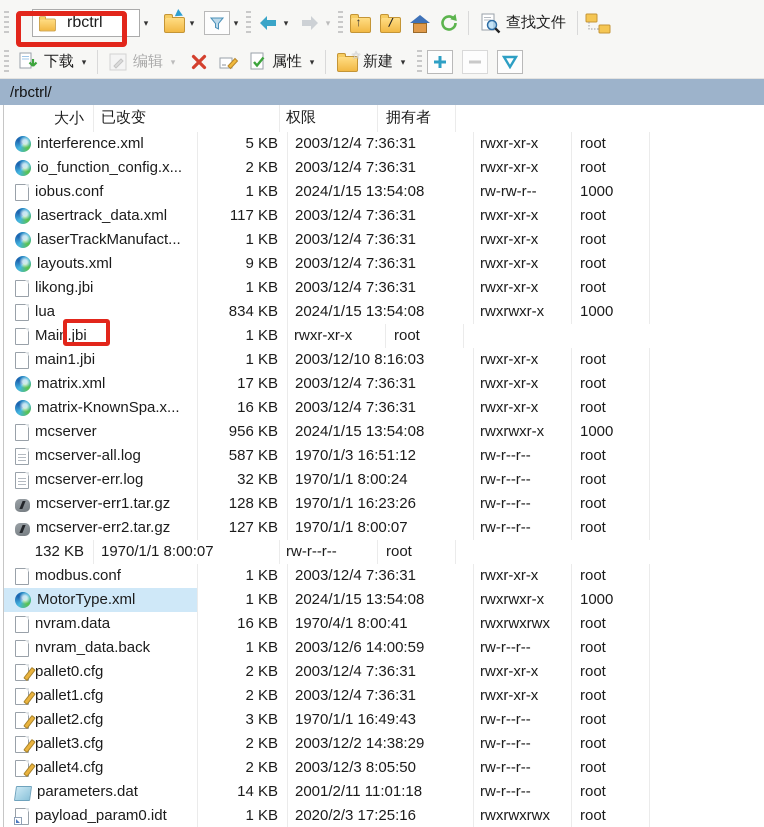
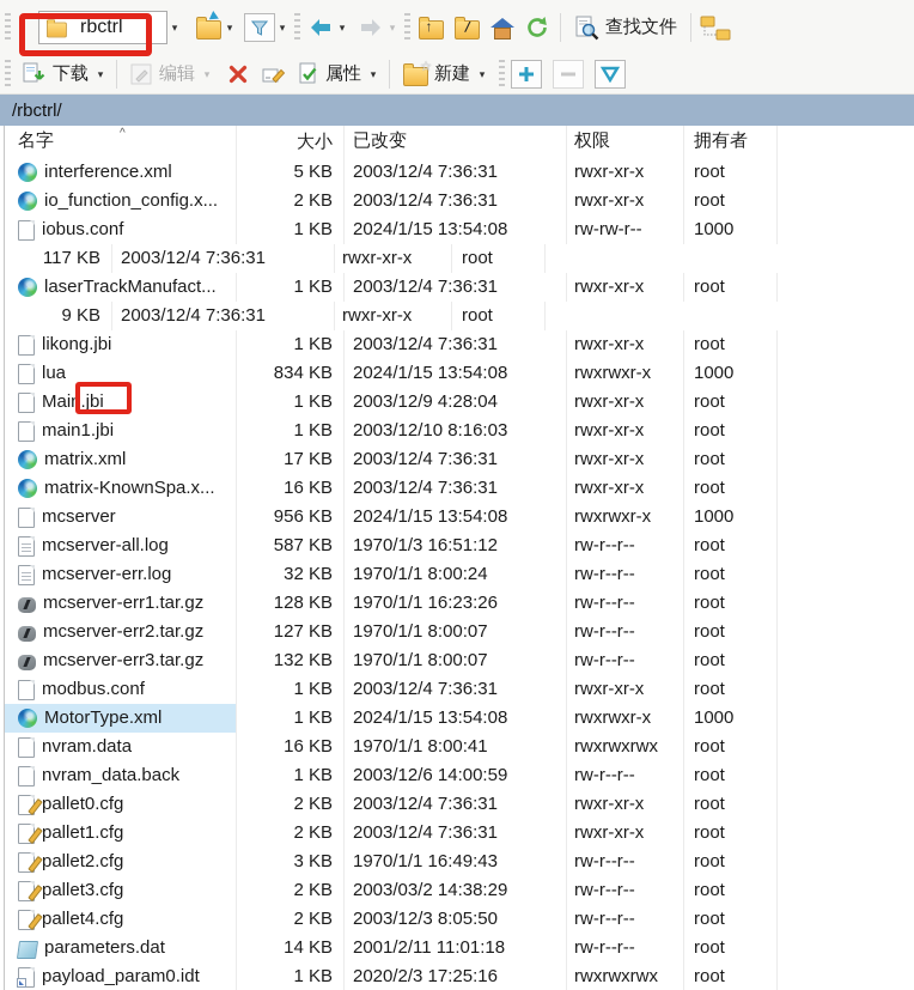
  rbctrl
  查找文件
  下载
  编辑
  属性
  新建
  /rbctrl/
+ 名字
  大小
  已改变
  权限
  拥有者
  interference.xml
  5 KB
  2003/12/4 7:36:31
  rwxr-xr-x
  root
  io_function_config.x...
  2 KB
  2003/12/4 7:36:31
  rwxr-xr-x
  root
  iobus.conf
  1 KB
  2024/1/15 13:54:08
  rw-rw-r--
  1000
- lasertrack_data.xml
  117 KB
  2003/12/4 7:36:31
  rwxr-xr-x
  root
  laserTrackManufact...
  1 KB
  2003/12/4 7:36:31
  rwxr-xr-x
  root
- layouts.xml
  9 KB
  2003/12/4 7:36:31
  rwxr-xr-x
  root
  likong.jbi
  1 KB
  2003/12/4 7:36:31
  rwxr-xr-x
  root
  lua
  834 KB
  2024/1/15 13:54:08
  rwxrwxr-x
  1000
  Main.jbi
  1 KB
+ 2003/12/9 4:28:04
  rwxr-xr-x
  root
  main1.jbi
  1 KB
  2003/12/10 8:16:03
  rwxr-xr-x
  root
  matrix.xml
  17 KB
  2003/12/4 7:36:31
  rwxr-xr-x
  root
  matrix-KnownSpa.x...
  16 KB
  2003/12/4 7:36:31
  rwxr-xr-x
  root
  mcserver
  956 KB
  2024/1/15 13:54:08
  rwxrwxr-x
  1000
  mcserver-all.log
  587 KB
  1970/1/3 16:51:12
  rw-r--r--
  root
  mcserver-err.log
  32 KB
  1970/1/1 8:00:24
  rw-r--r--
  root
  mcserver-err1.tar.gz
  128 KB
  1970/1/1 16:23:26
  rw-r--r--
  root
  mcserver-err2.tar.gz
  127 KB
  1970/1/1 8:00:07
  rw-r--r--
  root
+ mcserver-err3.tar.gz
  132 KB
  1970/1/1 8:00:07
  rw-r--r--
  root
  modbus.conf
  1 KB
  2003/12/4 7:36:31
  rwxr-xr-x
  root
  MotorType.xml
  1 KB
  2024/1/15 13:54:08
  rwxrwxr-x
  1000
  nvram.data
  16 KB
- 1970/4/1 8:00:41
+ 1970/1/1 8:00:41
  rwxrwxrwx
  root
  nvram_data.back
  1 KB
  2003/12/6 14:00:59
  rw-r--r--
  root
  pallet0.cfg
  2 KB
  2003/12/4 7:36:31
  rwxr-xr-x
  root
  pallet1.cfg
  2 KB
  2003/12/4 7:36:31
  rwxr-xr-x
  root
  pallet2.cfg
  3 KB
  1970/1/1 16:49:43
  rw-r--r--
  root
  pallet3.cfg
  2 KB
- 2003/12/2 14:38:29
+ 2003/03/2 14:38:29
  rw-r--r--
  root
  pallet4.cfg
  2 KB
  2003/12/3 8:05:50
  rw-r--r--
  root
  parameters.dat
  14 KB
  2001/2/11 11:01:18
  rw-r--r--
  root
  payload_param0.idt
  1 KB
  2020/2/3 17:25:16
  rwxrwxrwx
  root
